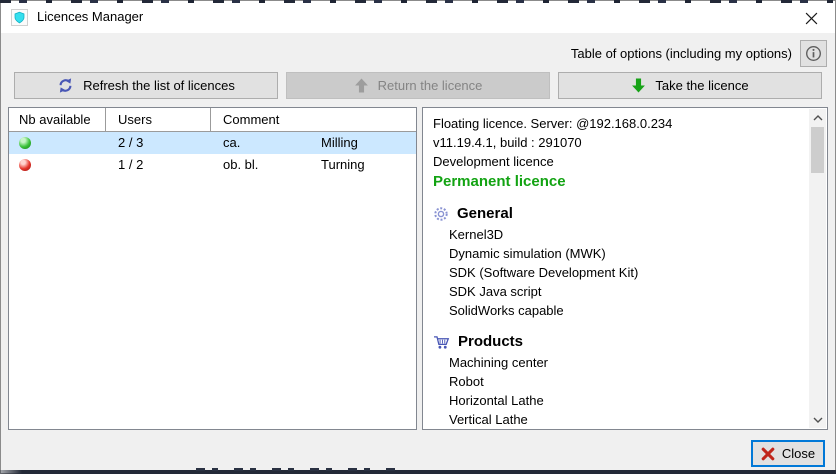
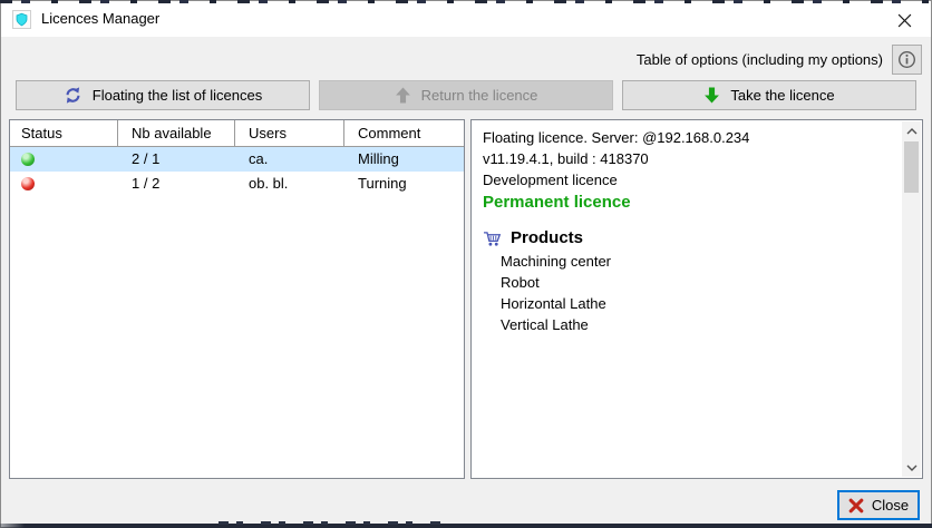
  Licences Manager
  Table of options (including my options)
- Refresh the list of licences
+ Floating the list of licences
  Return the licence
  Take the licence
+ Status
  Nb available
  Users
  Comment
- 2 / 3
+ 2 / 1
  ca.
  Milling
  1 / 2
  ob. bl.
  Turning
  Floating licence. Server: @192.168.0.234
- v11.19.4.1, build : 291070
+ v11.19.4.1, build : 418370
  Development licence
  Permanent licence
- General
- Kernel3D
- Dynamic simulation (MWK)
- SDK (Software Development Kit)
- SDK Java script
- SolidWorks capable
  Products
  Machining center
  Robot
  Horizontal Lathe
  Vertical Lathe
  Close
